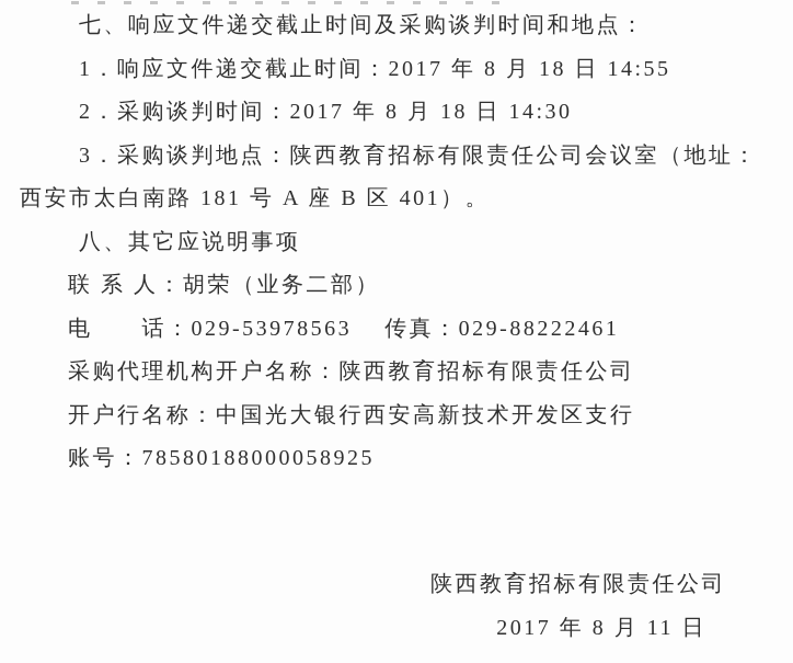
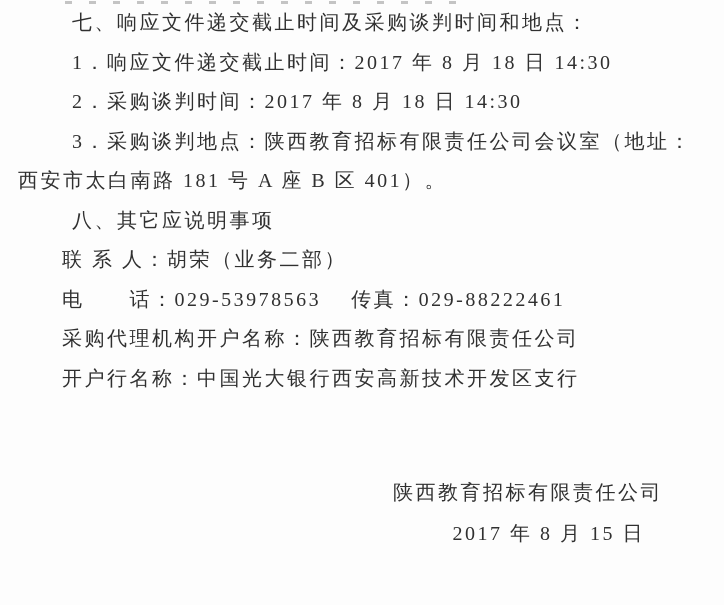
  七、响应文件递交截止时间及采购谈判时间和地点：
- 1．响应文件递交截止时间：2017 年 8 月 18 日 14:55
+ 1．响应文件递交截止时间：2017 年 8 月 18 日 14:30
  2．采购谈判时间：2017 年 8 月 18 日 14:30
  3．采购谈判地点：陕西教育招标有限责任公司会议室（地址：
  西安市太白南路 181 号 A 座 B 区 401）。
  八、其它应说明事项
  联 系 人：胡荣（业务二部）
  电 话：029-53978563 传真：029-88222461
  采购代理机构开户名称：陕西教育招标有限责任公司
  开户行名称：中国光大银行西安高新技术开发区支行
- 账号：78580188000058925
  陕西教育招标有限责任公司
- 2017 年 8 月 11 日
+ 2017 年 8 月 15 日
